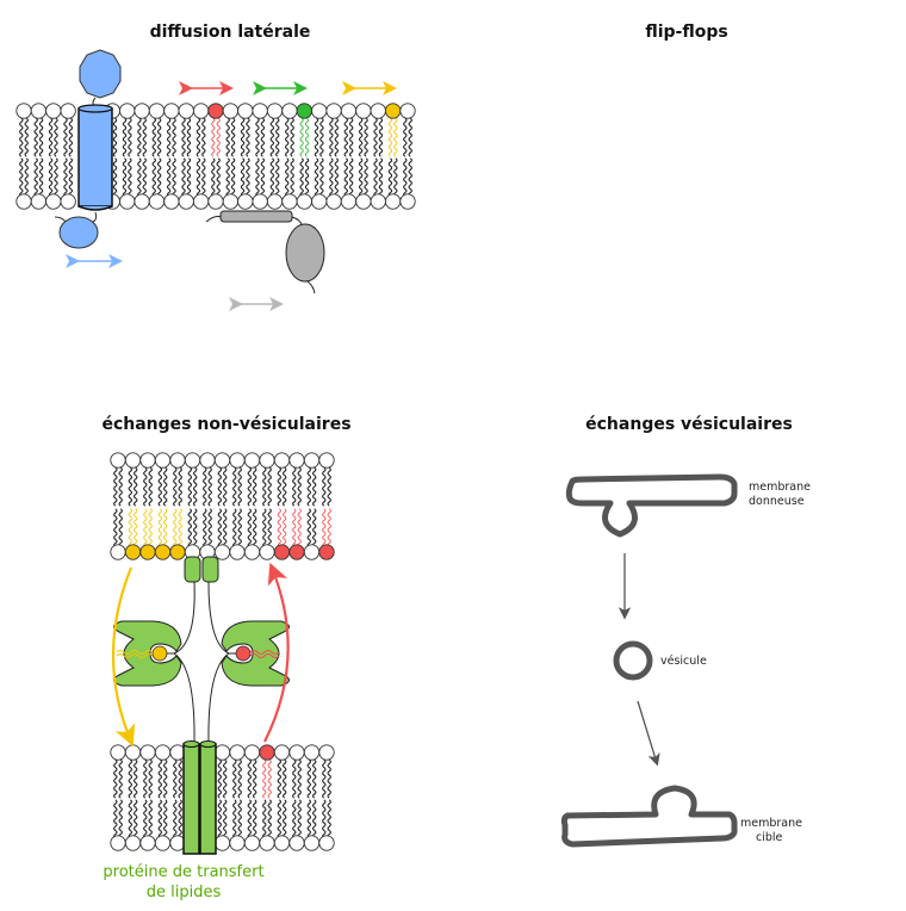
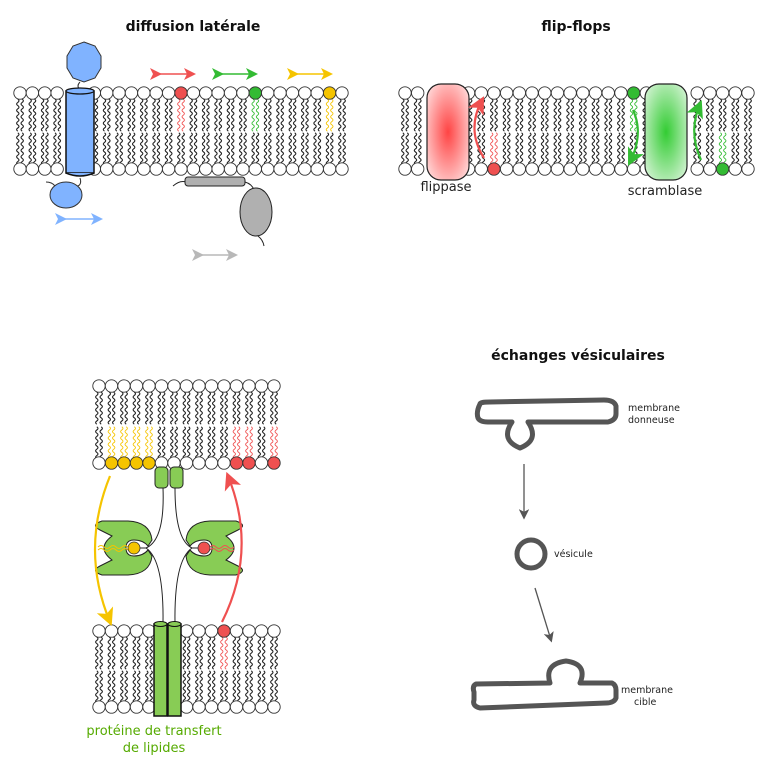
  diffusion latérale
  flip-flops
- échanges non-vésiculaires
  échanges vésiculaires
+ flippase
+ scramblase
  protéine de transfert
  de lipides
  membrane
  donneuse
  vésicule
  membrane
  cible
